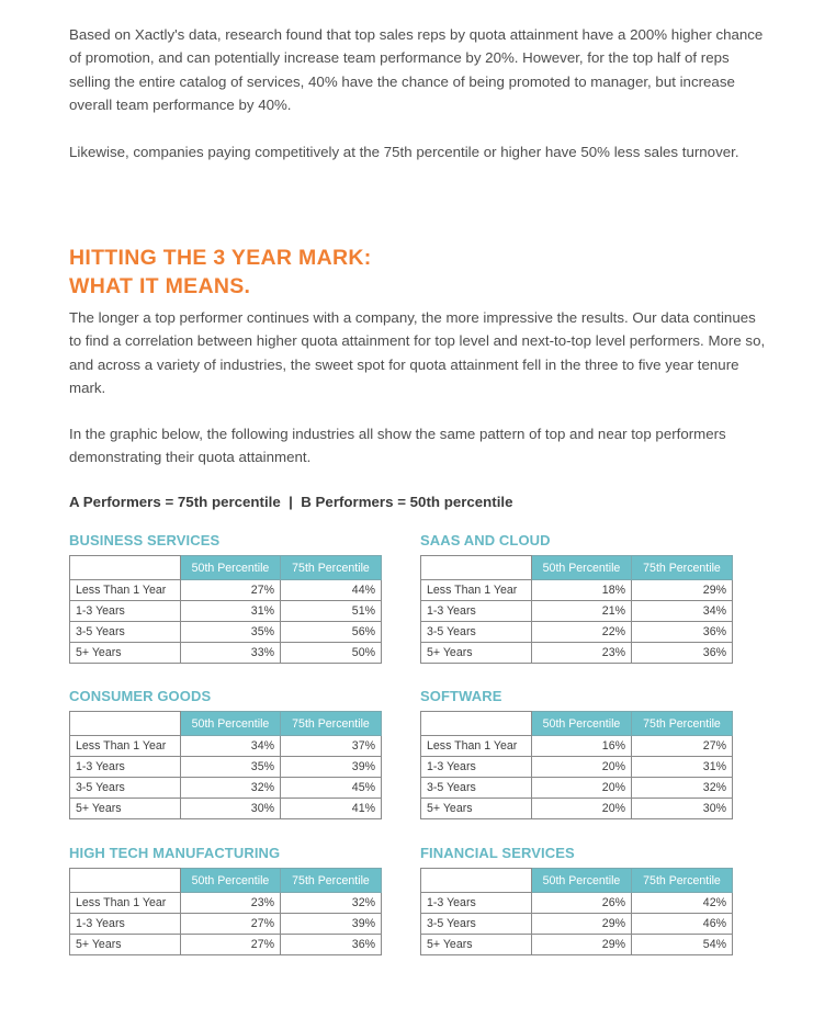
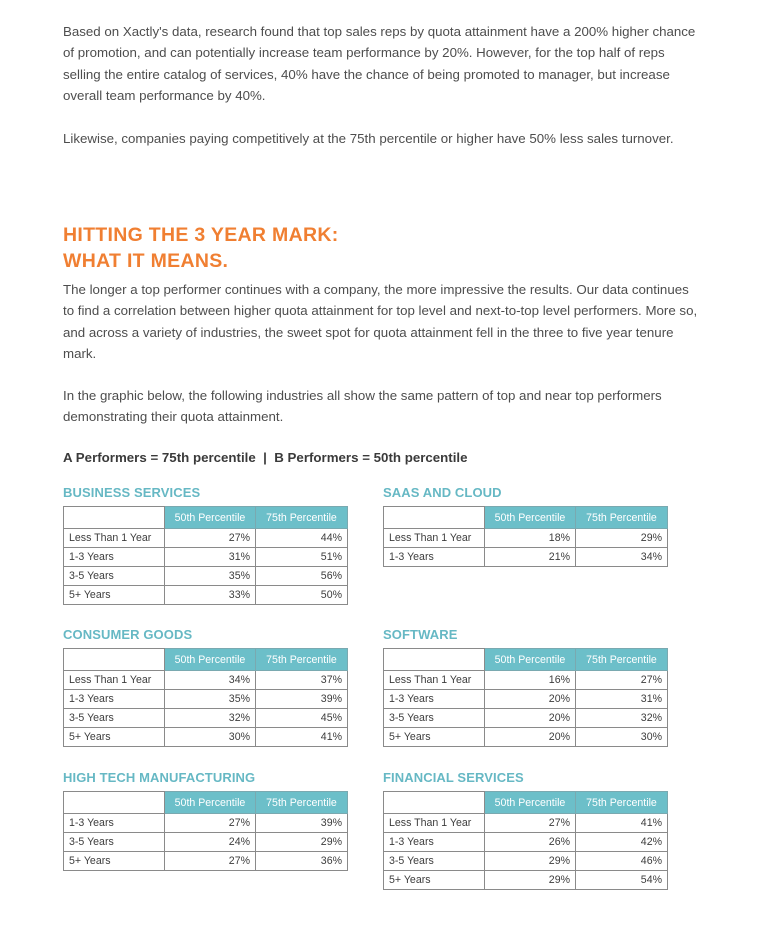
  Based on Xactly's data, research found that top sales reps by quota attainment have a 200% higher chance of promotion, and can potentially increase team performance by 20%. However, for the top half of reps selling the entire catalog of services, 40% have the chance of being promoted to manager, but increase overall team performance by 40%.
  Likewise, companies paying competitively at the 75th percentile or higher have 50% less sales turnover.
  HITTING THE 3 YEAR MARK:
  WHAT IT MEANS.
  The longer a top performer continues with a company, the more impressive the results. Our data continues to find a correlation between higher quota attainment for top level and next-to-top level performers. More so, and across a variety of industries, the sweet spot for quota attainment fell in the three to five year tenure mark.
  In the graphic below, the following industries all show the same pattern of top and near top performers demonstrating their quota attainment.
  A Performers = 75th percentile | B Performers = 50th percentile
  BUSINESS SERVICES
  	50th Percentile	75th Percentile
  Less Than 1 Year	27%	44%
  1-3 Years	31%	51%
  3-5 Years	35%	56%
  5+ Years	33%	50%
  SAAS AND CLOUD
  	50th Percentile	75th Percentile
  Less Than 1 Year	18%	29%
  1-3 Years	21%	34%
- 3-5 Years	22%	36%
- 5+ Years	23%	36%
  CONSUMER GOODS
  	50th Percentile	75th Percentile
  Less Than 1 Year	34%	37%
  1-3 Years	35%	39%
  3-5 Years	32%	45%
  5+ Years	30%	41%
  SOFTWARE
  	50th Percentile	75th Percentile
  Less Than 1 Year	16%	27%
  1-3 Years	20%	31%
  3-5 Years	20%	32%
  5+ Years	20%	30%
  HIGH TECH MANUFACTURING
  	50th Percentile	75th Percentile
- Less Than 1 Year	23%	32%
  1-3 Years	27%	39%
+ 3-5 Years	24%	29%
  5+ Years	27%	36%
  FINANCIAL SERVICES
  	50th Percentile	75th Percentile
+ Less Than 1 Year	27%	41%
  1-3 Years	26%	42%
  3-5 Years	29%	46%
  5+ Years	29%	54%
